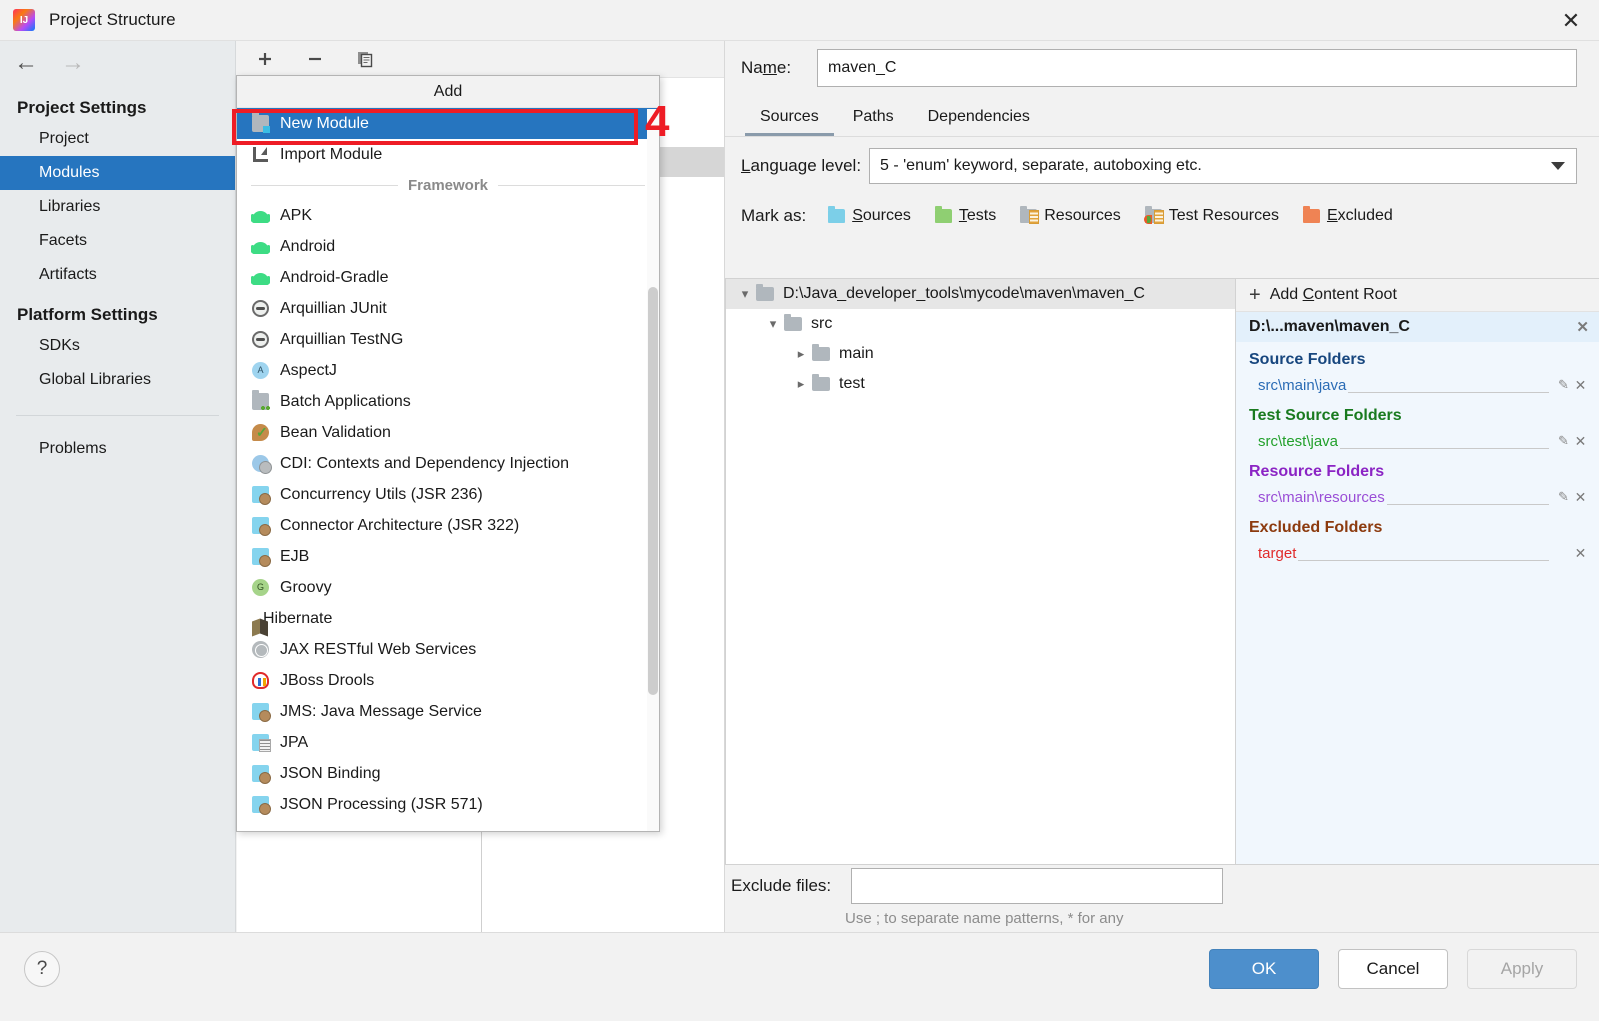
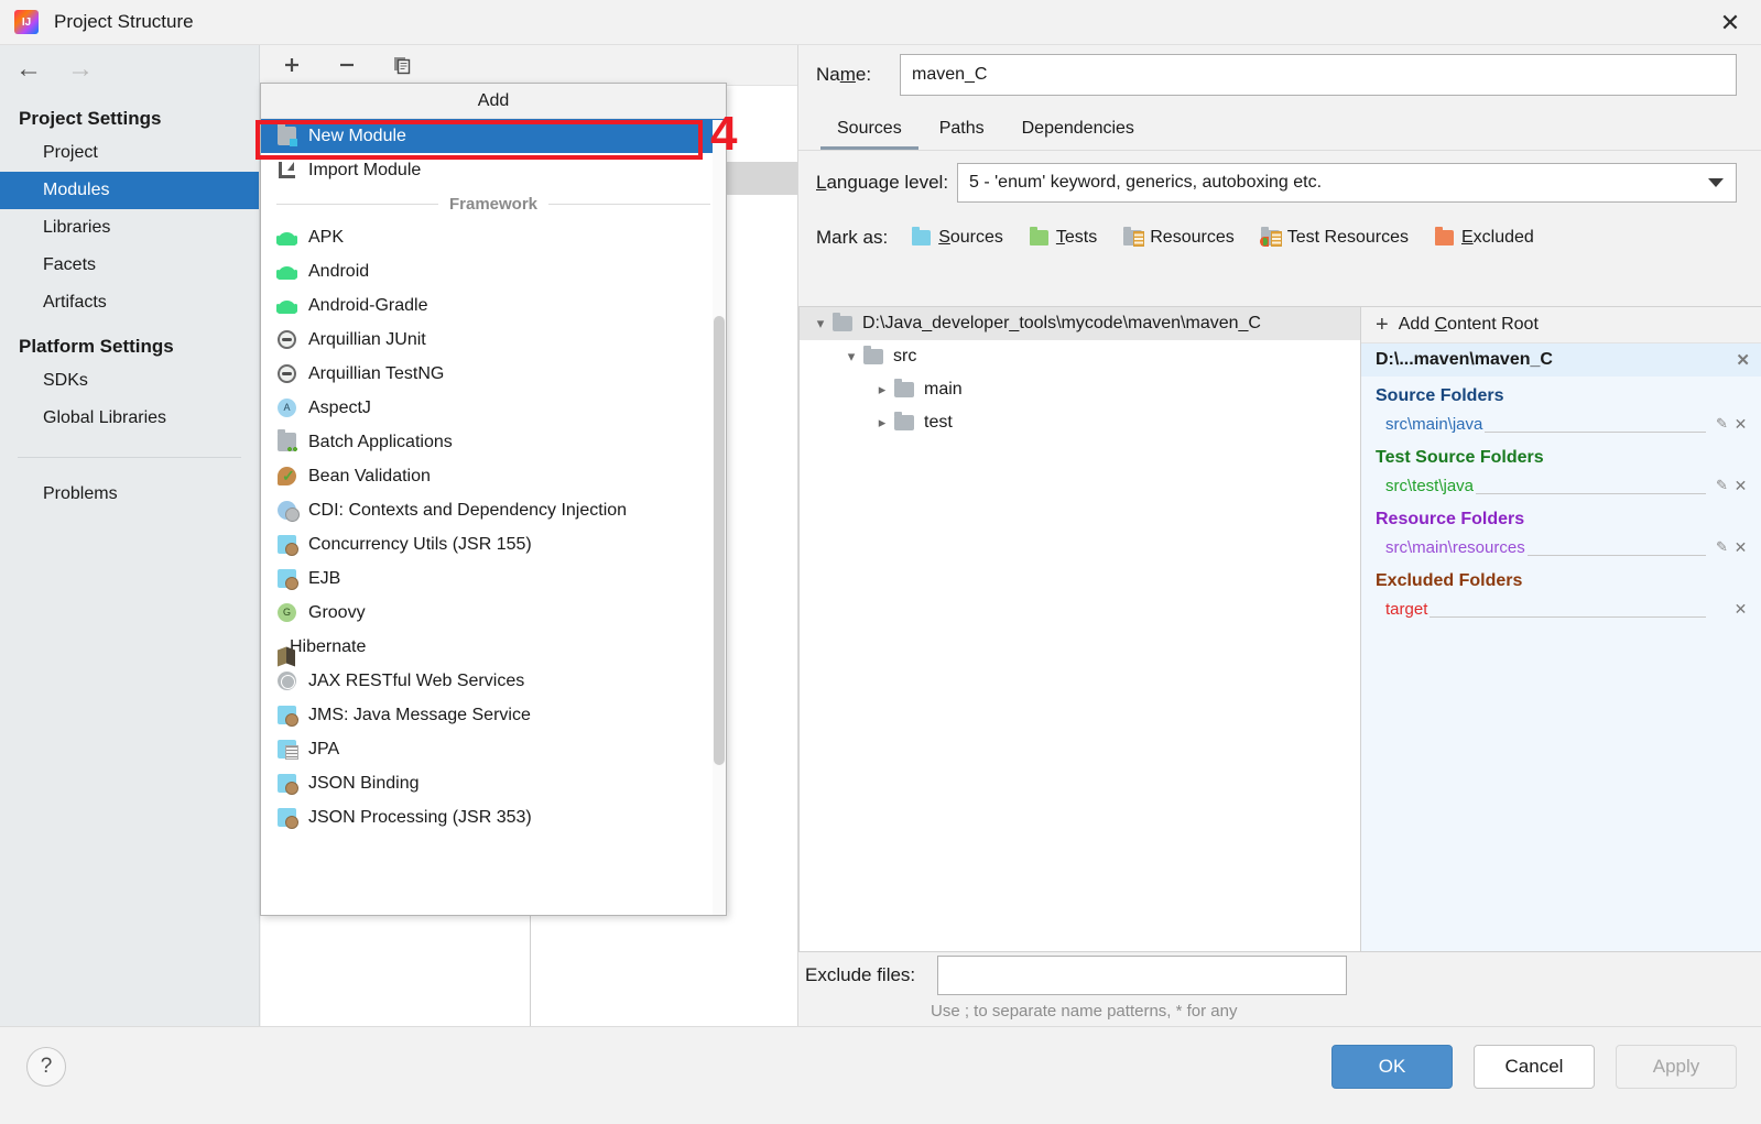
  Project Structure
  ✕
  ←
  →
  Project Settings
  Project
  Modules
  Libraries
  Facets
  Artifacts
  Platform Settings
  SDKs
  Global Libraries
  Problems
  Add
  New Module
  Import Module
  Framework
  APK
  Android
  Android-Gradle
  Arquillian JUnit
  Arquillian TestNG
  A
  AspectJ
  Batch Applications
  Bean Validation
  CDI: Contexts and Dependency Injection
- Concurrency Utils (JSR 236)
+ Concurrency Utils (JSR 155)
- Connector Architecture (JSR 322)
  EJB
  G
  Groovy
  Hibernate
  JAX RESTful Web Services
- JBoss Drools
  JMS: Java Message Service
  JPA
  JSON Binding
- JSON Processing (JSR 571)
+ JSON Processing (JSR 353)
  4
  Name:
  maven_C
  Sources
  Paths
  Dependencies
  Language level:
- 5 - 'enum' keyword, separate, autoboxing etc.
+ 5 - 'enum' keyword, generics, autoboxing etc.
  Mark as:
  Sources
  Tests
  Resources
  Test Resources
  Excluded
  ▾
  D:\Java_developer_tools\mycode\maven\maven_C
  ▾
  src
  ▸
  main
  ▸
  test
  +
  Add Content Root
  D:\...maven\maven_C
  ✕
  Source Folders
  src\main\java
  ✎
  ✕
  Test Source Folders
  src\test\java
  ✎
  ✕
  Resource Folders
  src\main\resources
  ✎
  ✕
  Excluded Folders
  target
  ✕
  Exclude files:
  Use ; to separate name patterns, * for any
  ?
  OK
  Cancel
  Apply
